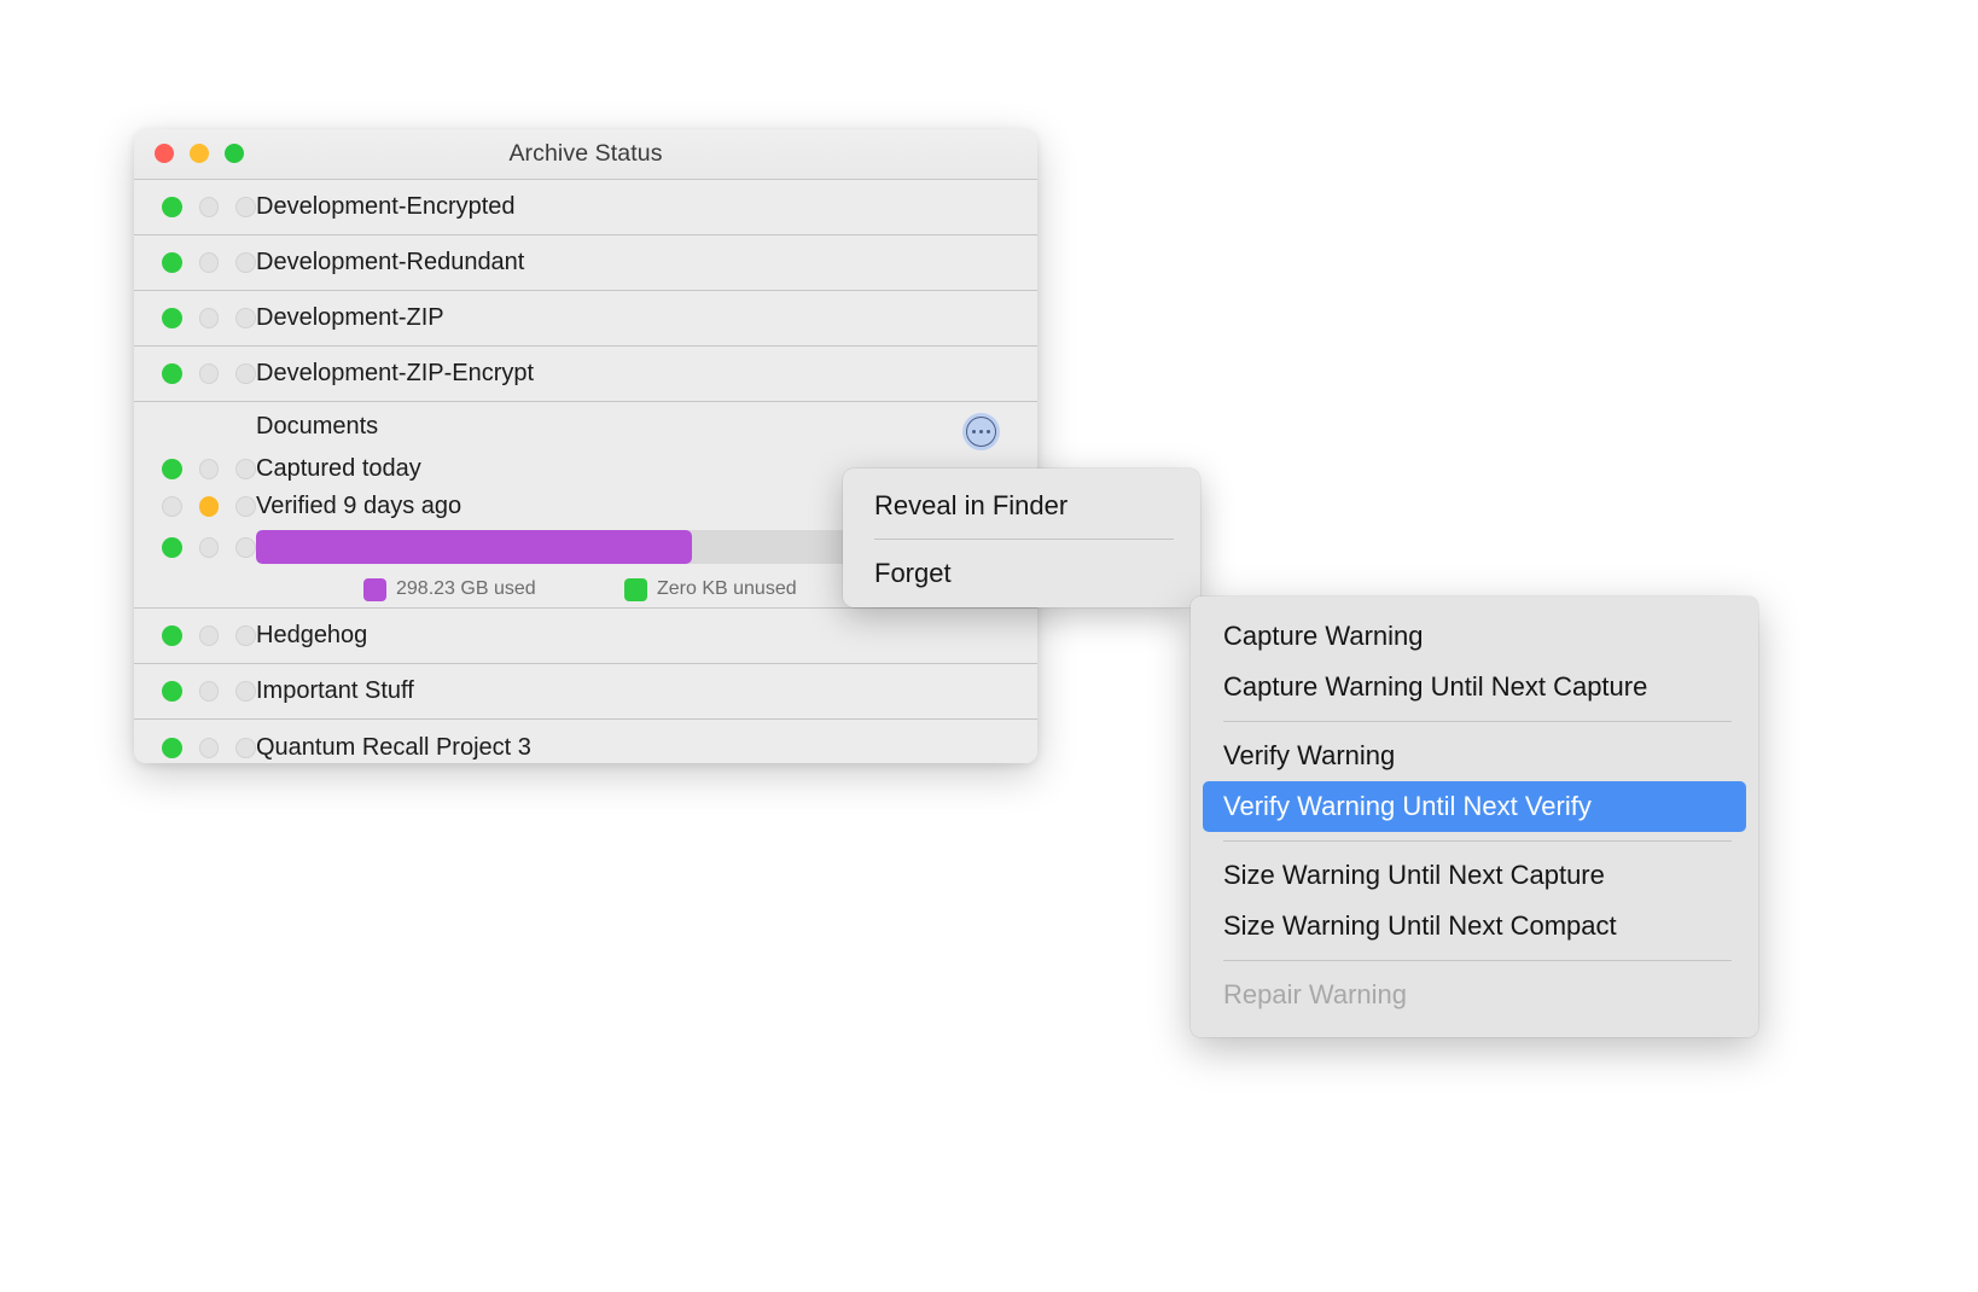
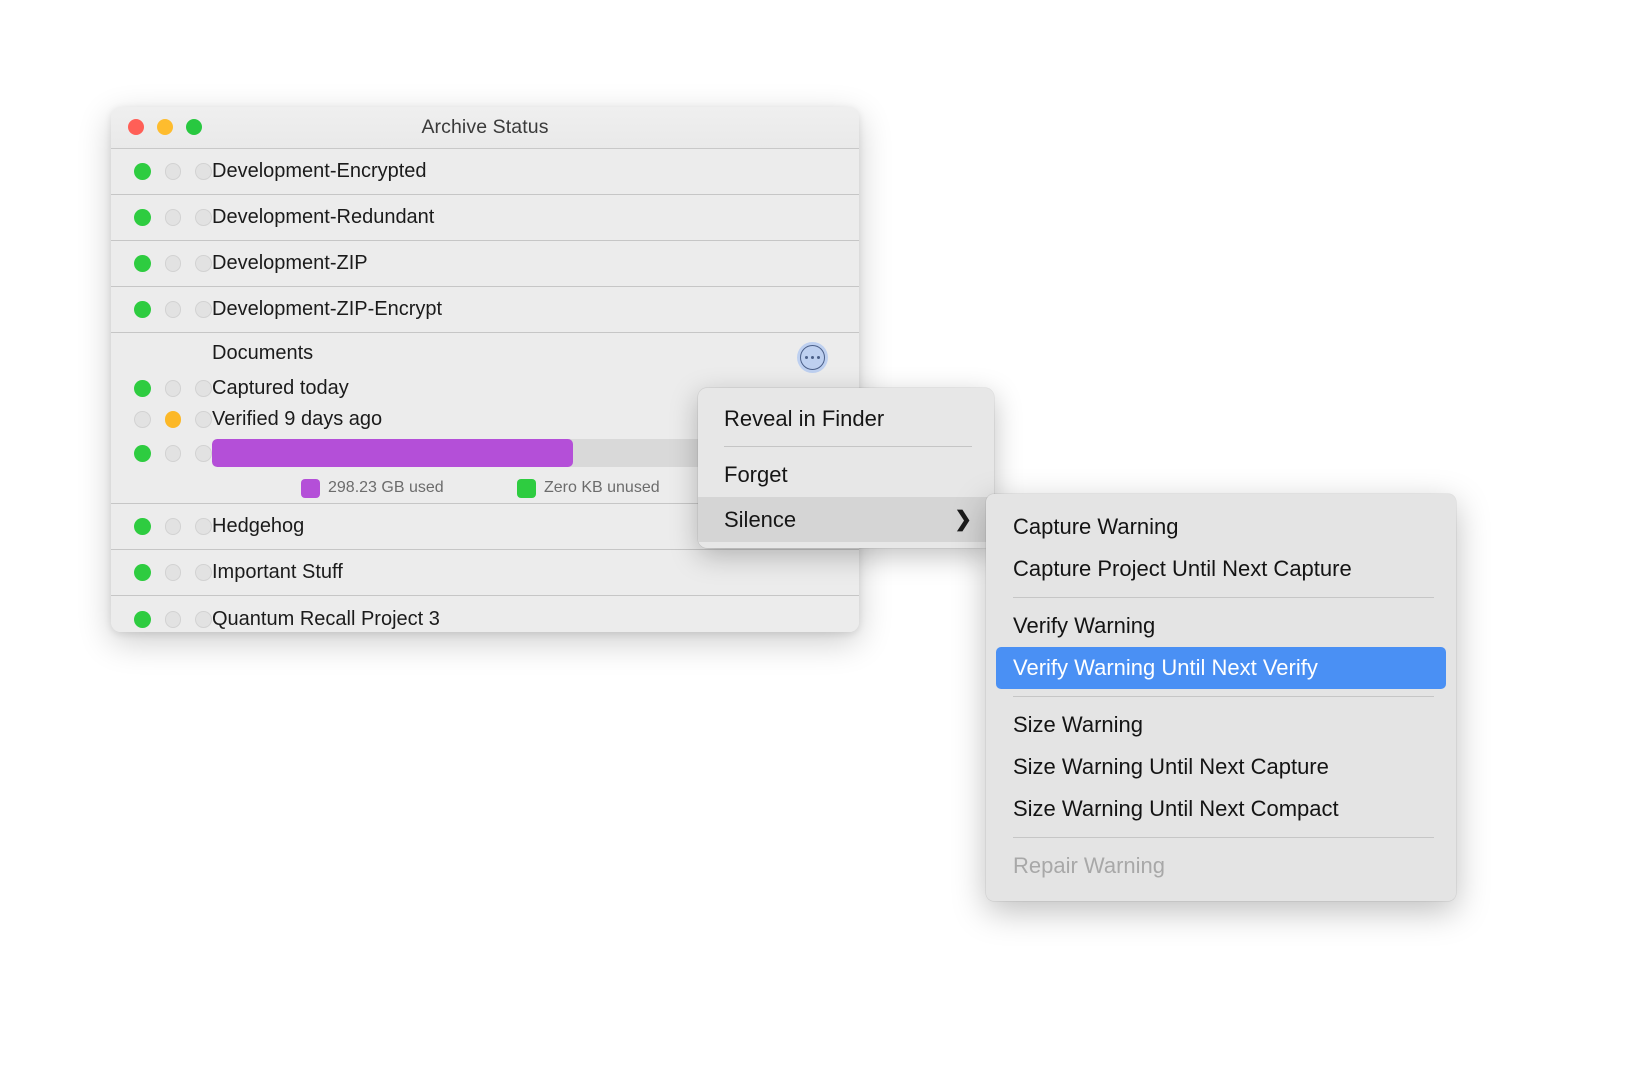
  Archive Status
  Development-Encrypted
  Development-Redundant
  Development-ZIP
  Development-ZIP-Encrypt
  Documents
  Captured today
  Verified 9 days ago
  298.23 GB used
  Zero KB unused
  Hedgehog
  Important Stuff
  Quantum Recall Project 3
  Reveal in Finder
  Forget
+ Silence
+ ❯
  Capture Warning
- Capture Warning Until Next Capture
+ Capture Project Until Next Capture
  Verify Warning
  Verify Warning Until Next Verify
+ Size Warning
  Size Warning Until Next Capture
  Size Warning Until Next Compact
  Repair Warning
